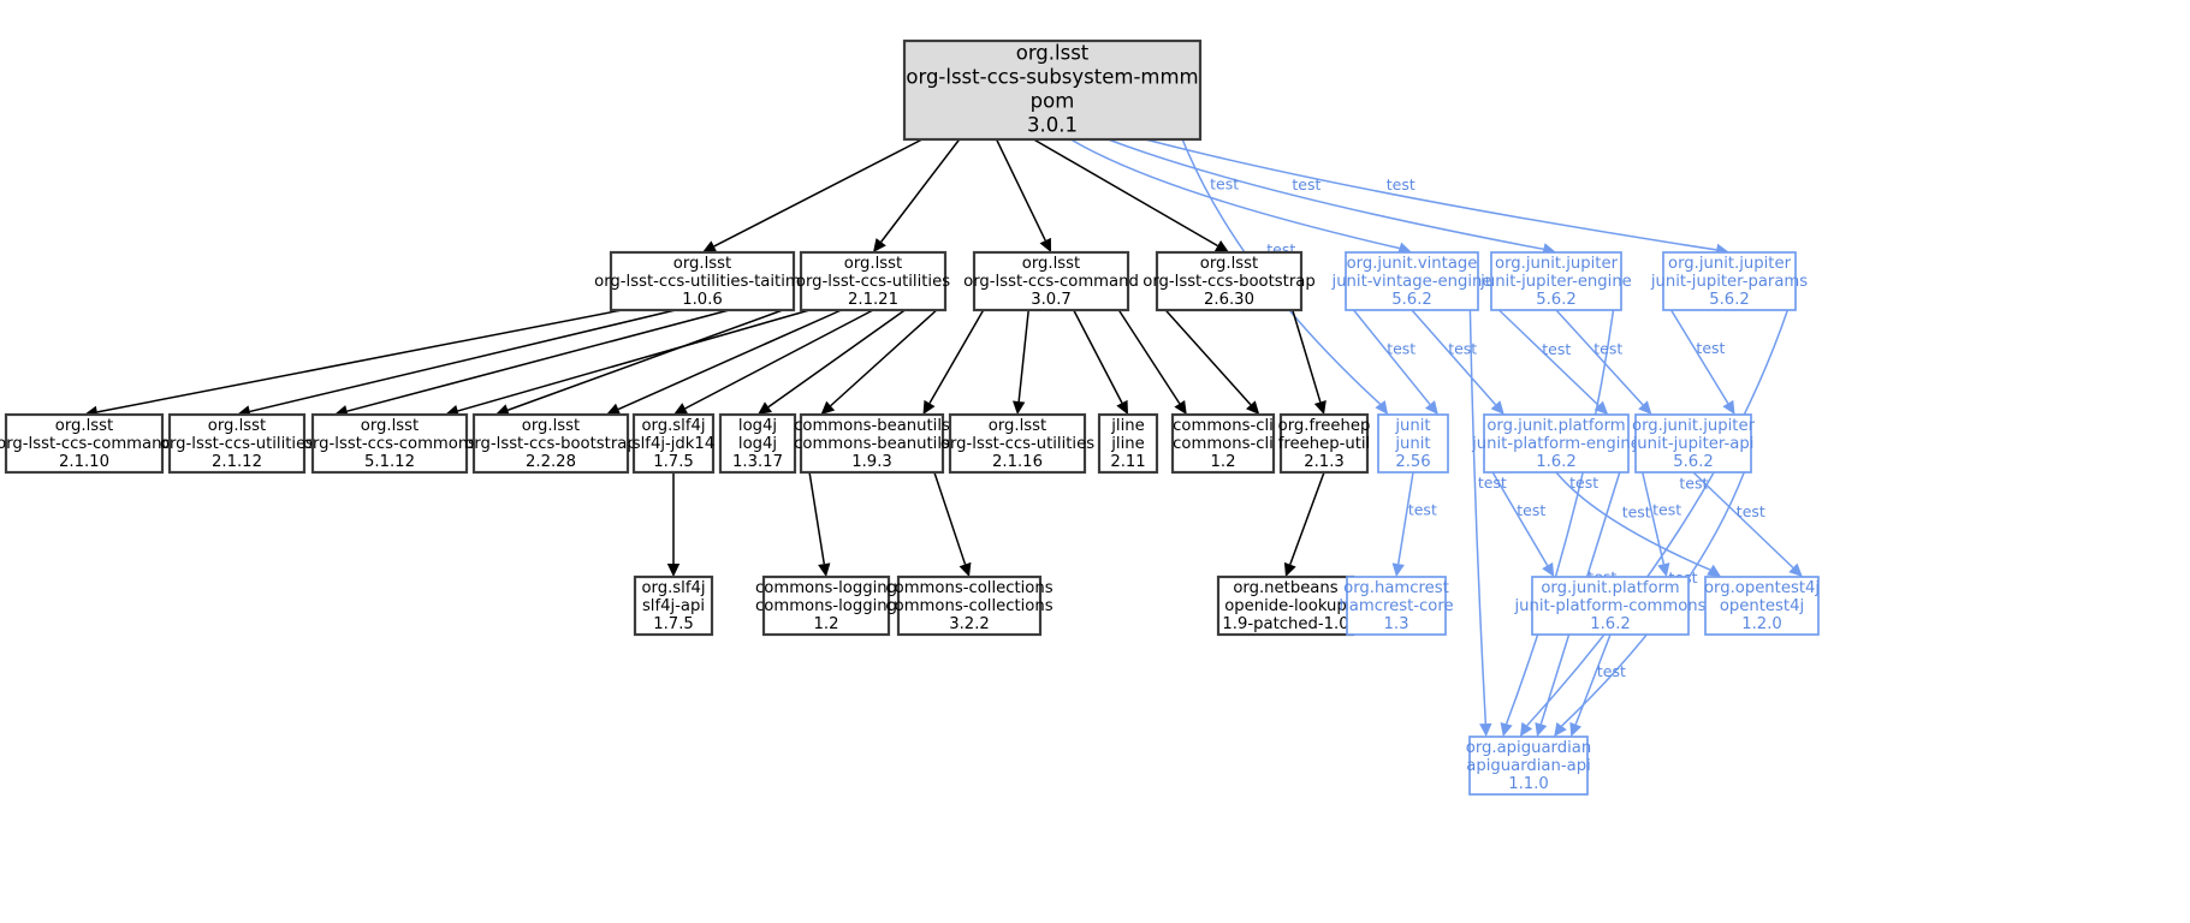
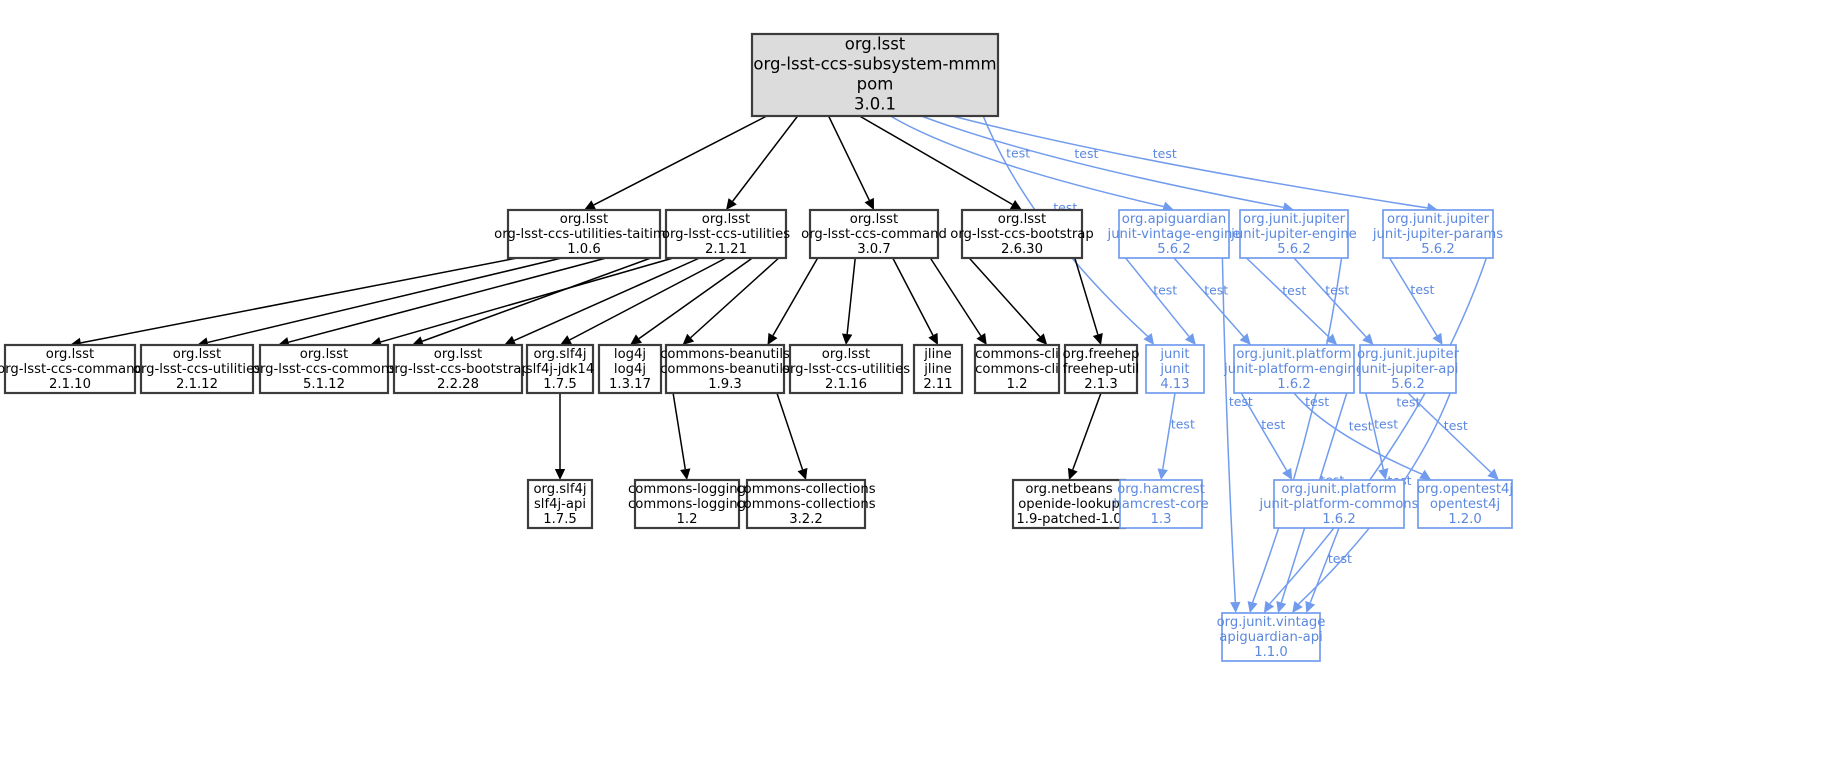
  test
  test
  test
  test
  test
  test
  test
  test
  test
  test
  test
  test
  test
  test
  test
  test
  test
  test
  org.lsst
  org-lsst-ccs-subsystem-mmm
  pom
  3.0.1
  org.lsst
  org-lsst-ccs-utilities-taitim
  1.0.6
  org.lsst
  org-lsst-ccs-utilities
  2.1.21
  org.lsst
  org-lsst-ccs-command
  3.0.7
  org.lsst
  org-lsst-ccs-bootstrap
  2.6.30
- org.junit.vintage
+ org.apiguardian
  junit-vintage-engine
  5.6.2
  org.junit.jupiter
  junit-jupiter-engine
  5.6.2
  org.junit.jupiter
  junit-jupiter-params
  5.6.2
  org.lsst
  org-lsst-ccs-command
  2.1.10
  org.lsst
  org-lsst-ccs-utilities
  2.1.12
  org.lsst
  org-lsst-ccs-commons
  5.1.12
  org.lsst
  org-lsst-ccs-bootstrap
  2.2.28
  org.slf4j
  slf4j-jdk14
  1.7.5
  log4j
  log4j
  1.3.17
  commons-beanutils
  commons-beanutils
  1.9.3
  org.lsst
  org-lsst-ccs-utilities
  2.1.16
  jline
  jline
  2.11
  commons-cli
  commons-cli
  1.2
  org.freehep
  freehep-util
  2.1.3
  junit
  junit
- 2.56
+ 4.13
  org.junit.platform
  junit-platform-engin
  1.6.2
  org.junit.jupiter
  junit-jupiter-api
  5.6.2
  org.slf4j
  slf4j-api
  1.7.5
  commons-logging
  commons-logging
  1.2
  commons-collections
  commons-collections
  3.2.2
  org.netbeans
  openide-lookup
  1.9-patched-1.0
  org.hamcrest
  hamcrest-core
  1.3
  org.junit.platform
  junit-platform-commons
  1.6.2
  org.opentest4j
  opentest4j
  1.2.0
- org.apiguardian
+ org.junit.vintage
  apiguardian-api
  1.1.0
